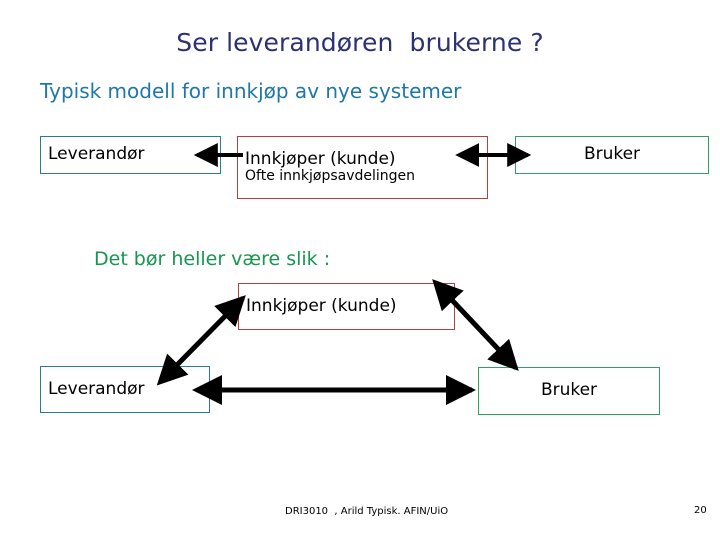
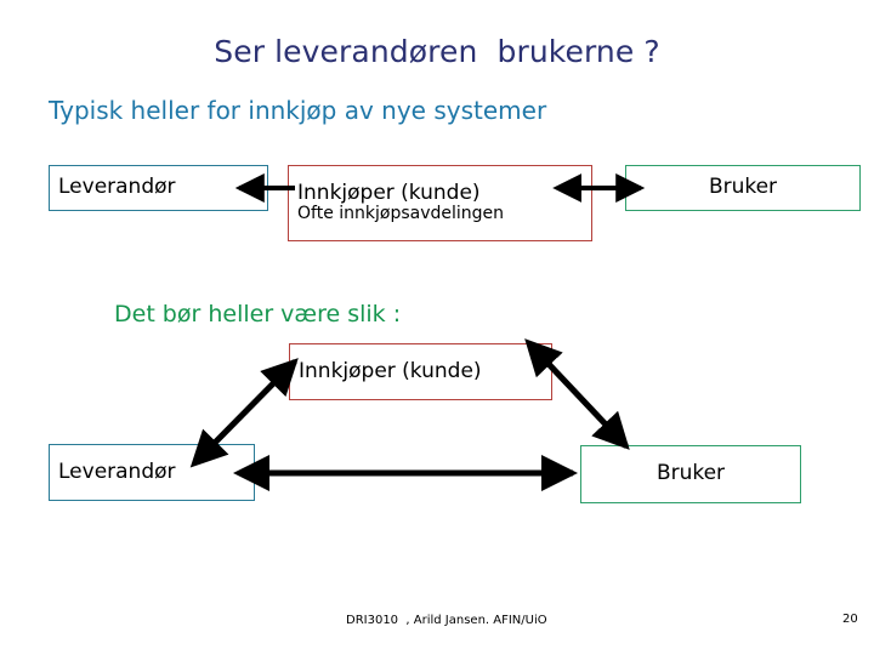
  Ser leverandøren brukerne ?
- Typisk modell for innkjøp av nye systemer
+ Typisk heller for innkjøp av nye systemer
  Leverandør
  Innkjøper (kunde)
  Ofte innkjøpsavdelingen
  Bruker
  Det bør heller være slik :
  Innkjøper (kunde)
  Leverandør
  Bruker
- DRI3010 , Arild Typisk. AFIN/UiO
+ DRI3010 , Arild Jansen. AFIN/UiO
  20
